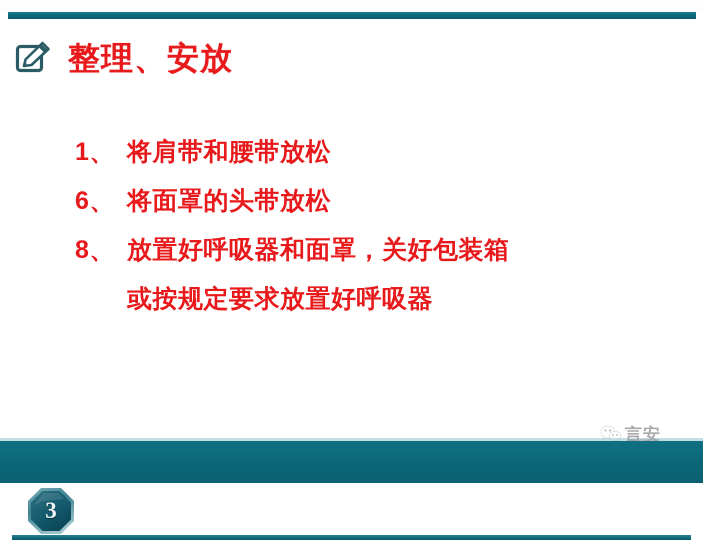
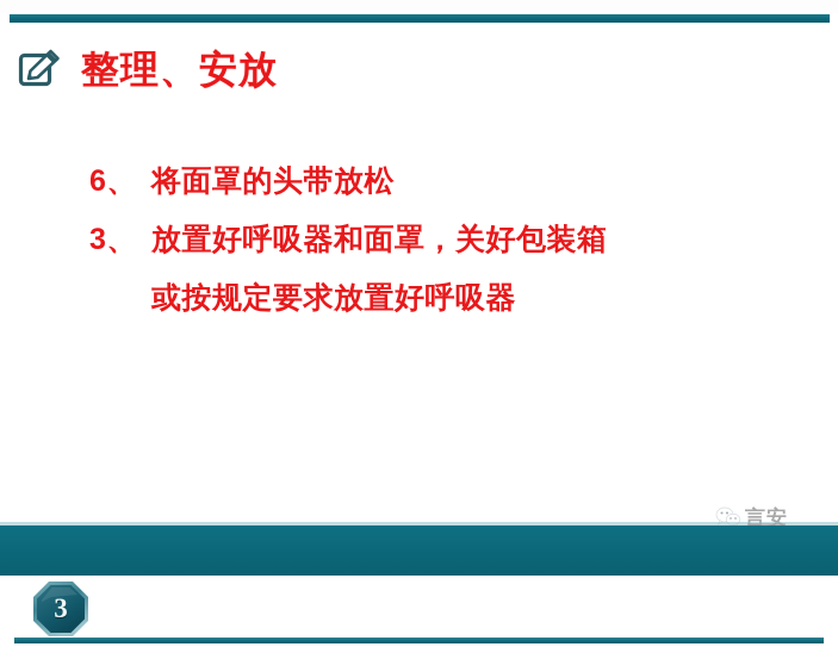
  整理、安放
- 1、
- 将肩带和腰带放松
  6、
  将面罩的头带放松
- 8、
+ 3、
  放置好呼吸器和面罩，关好包装箱
  或按规定要求放置好呼吸器
  言安
  3
